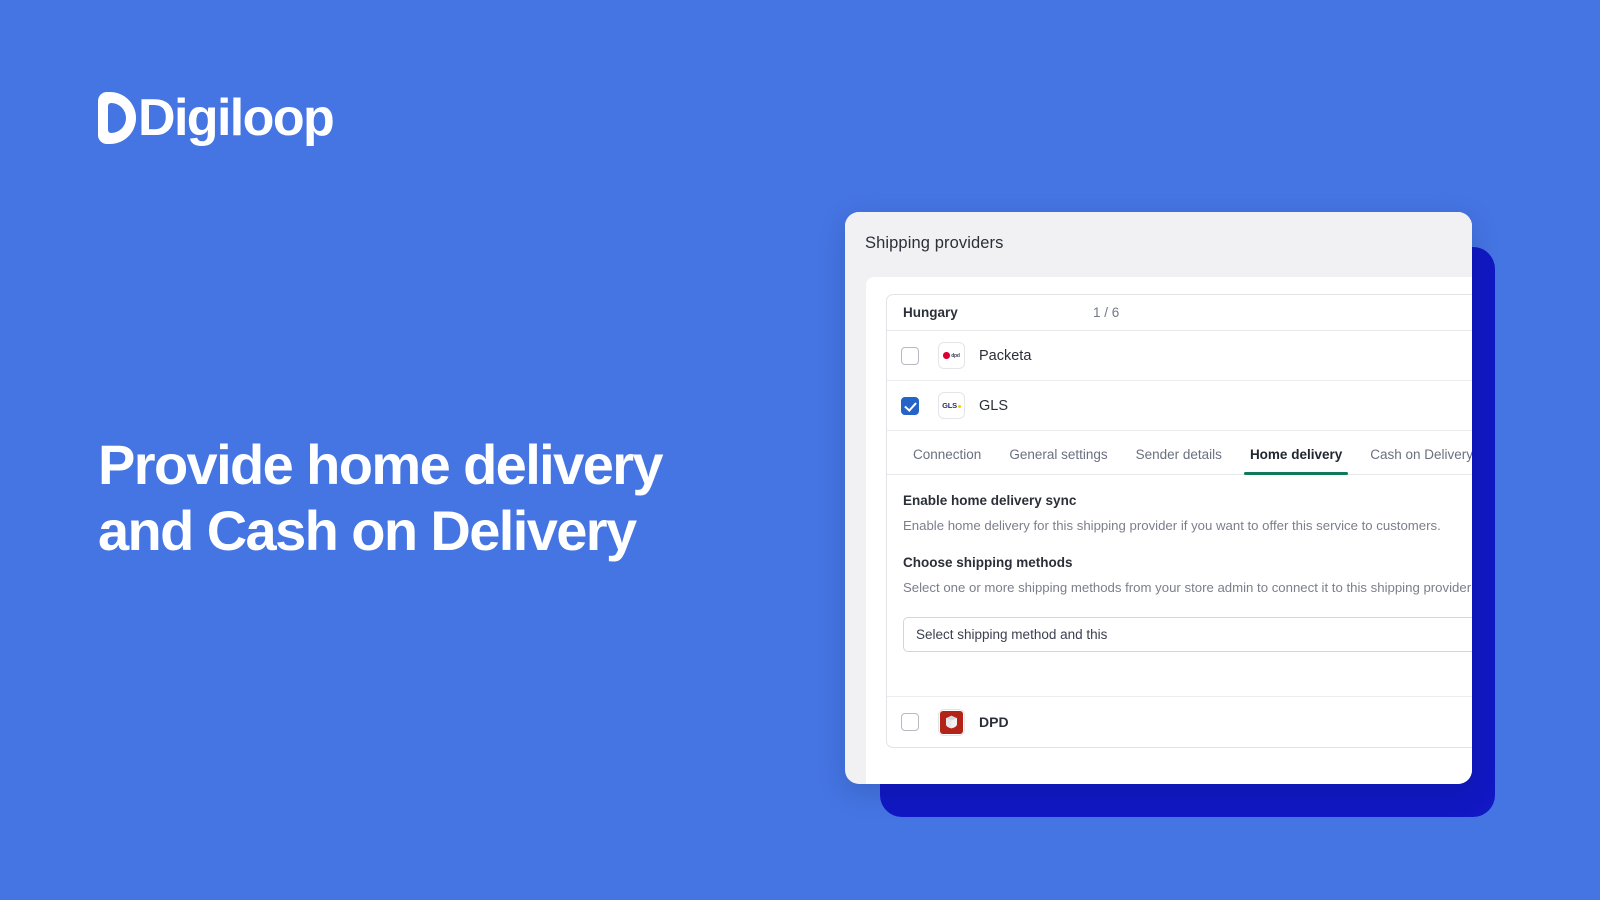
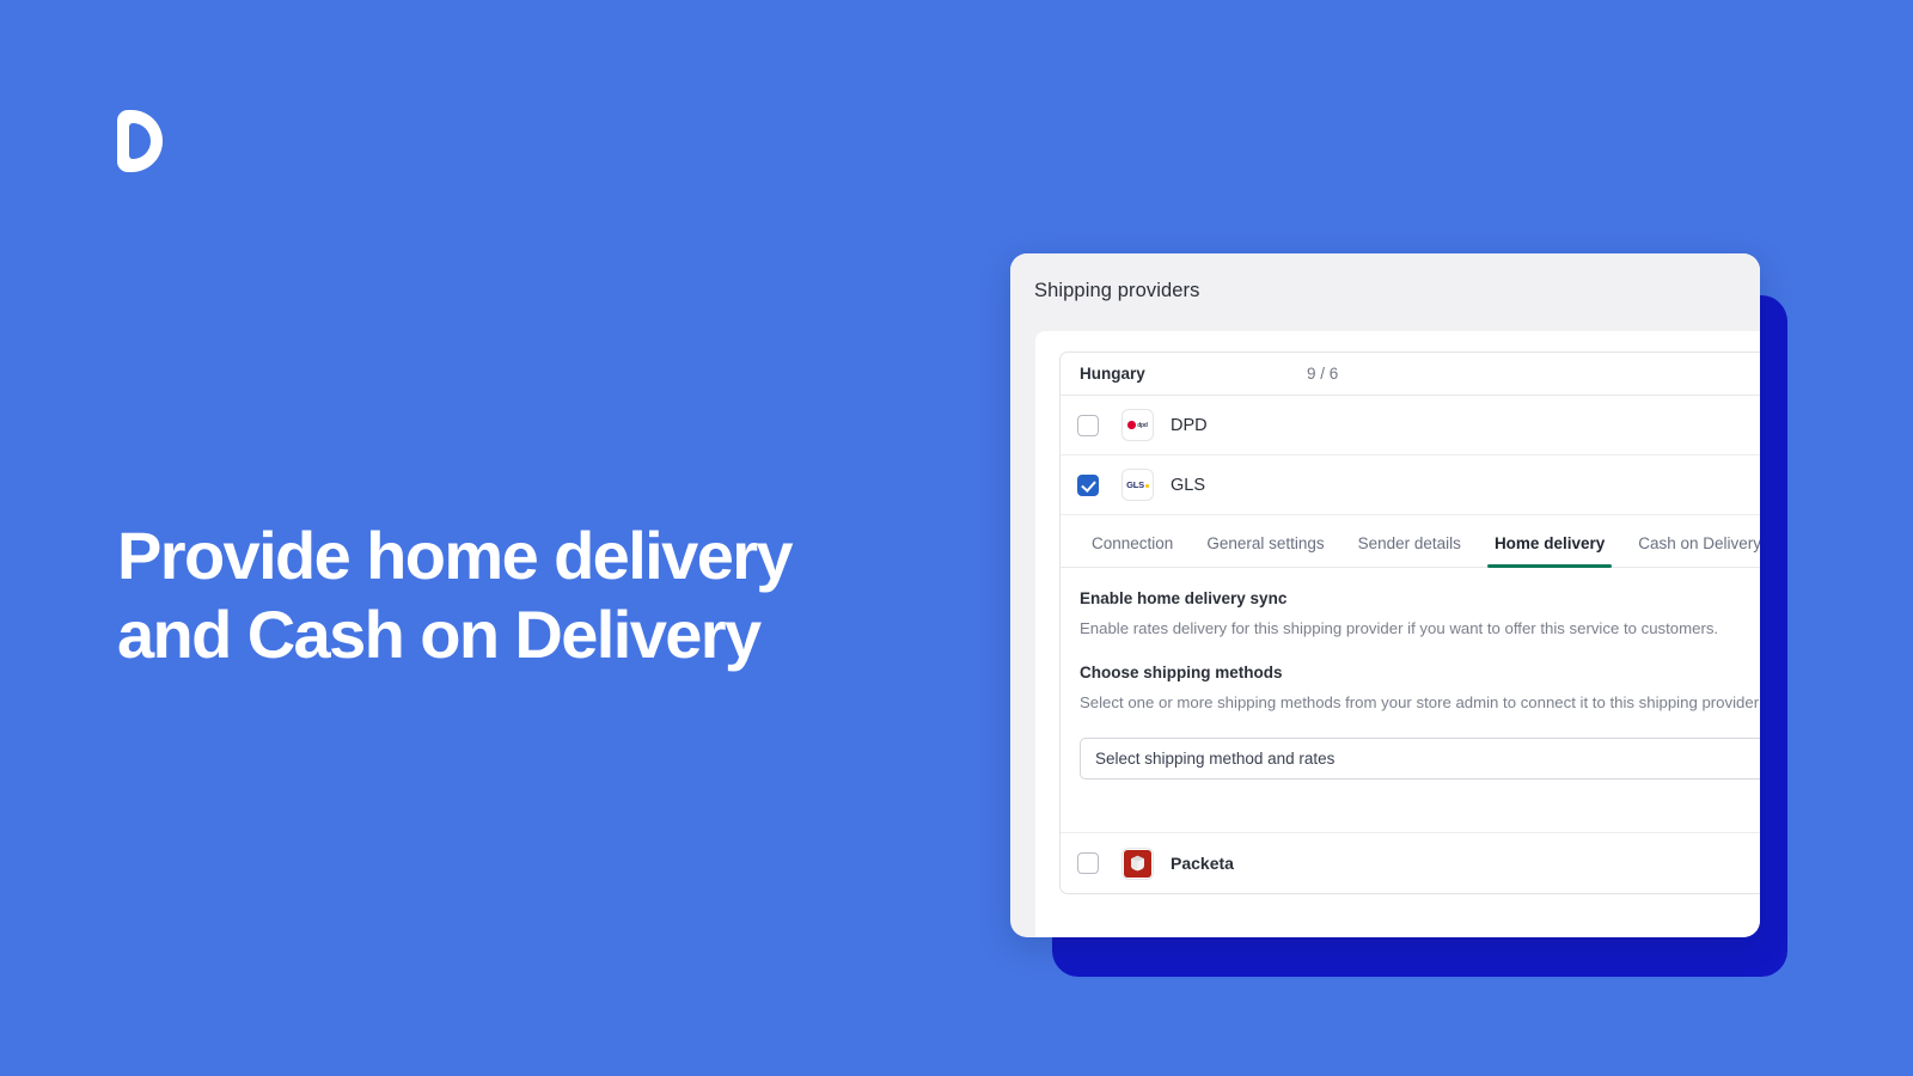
- Digiloop
  Provide home delivery
  and Cash on Delivery
  Shipping providers
  Hungary
- 1 / 6
+ 9 / 6
- Packeta
+ DPD
  GLS
  GLS
  Connection
  General settings
  Sender details
  Home delivery
  Cash on Delivery
  Enable home delivery sync
- Enable home delivery for this shipping provider if you want to offer this service to customers.
+ Enable rates delivery for this shipping provider if you want to offer this service to customers.
  Choose shipping methods
  Select one or more shipping methods from your store admin to connect it to this shipping provider
- Select shipping method and this
+ Select shipping method and rates
- DPD
+ Packeta
